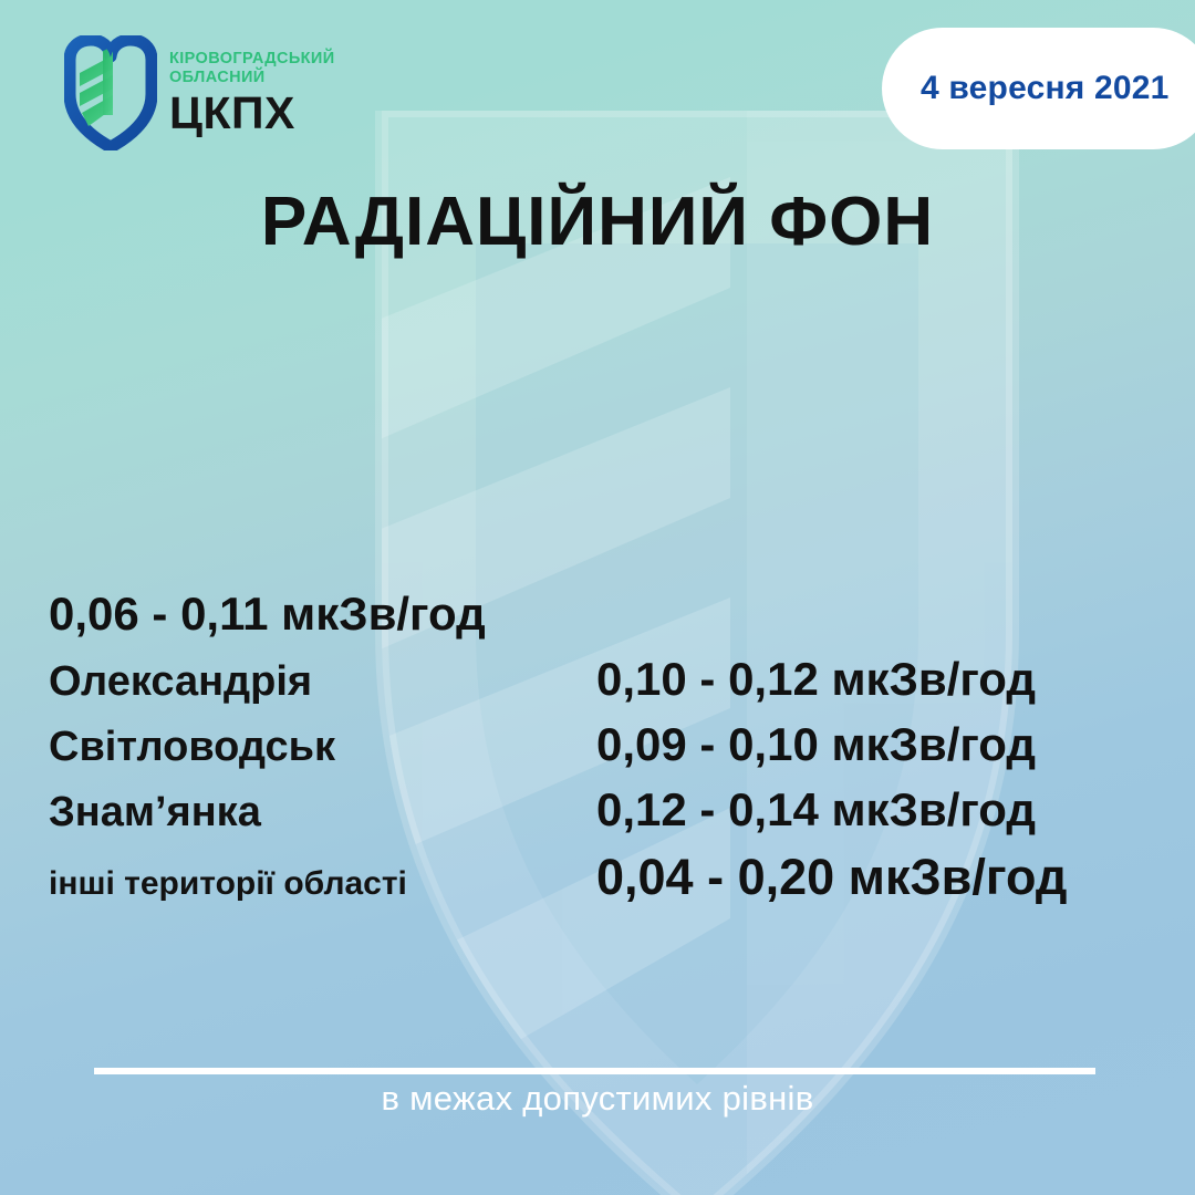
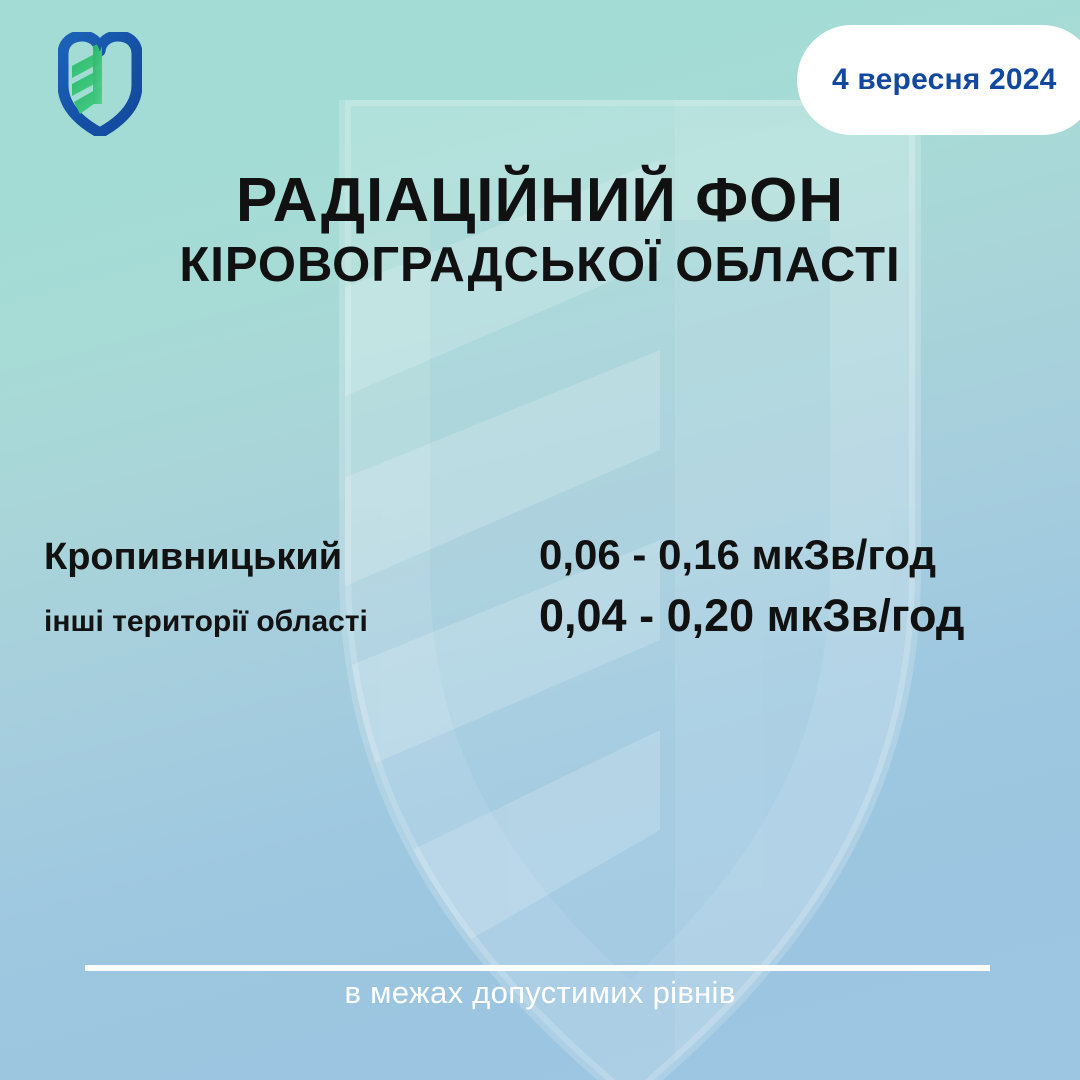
- КІРОВОГРАДСЬКИЙ
- ОБЛАСНИЙ
- ЦКПХ
- 4 вересня 2021
+ 4 вересня 2024
  РАДІАЦІЙНИЙ ФОН
+ КІРОВОГРАДСЬКОЇ ОБЛАСТІ
+ Кропивницький
- 0,06 - 0,11 мкЗв/год
+ 0,06 - 0,16 мкЗв/год
- Олександрія
- 0,10 - 0,12 мкЗв/год
- Світловодськ
- 0,09 - 0,10 мкЗв/год
- Знам’янка
- 0,12 - 0,14 мкЗв/год
  інші території області
  0,04 - 0,20 мкЗв/год
  в межах допустимих рівнів
